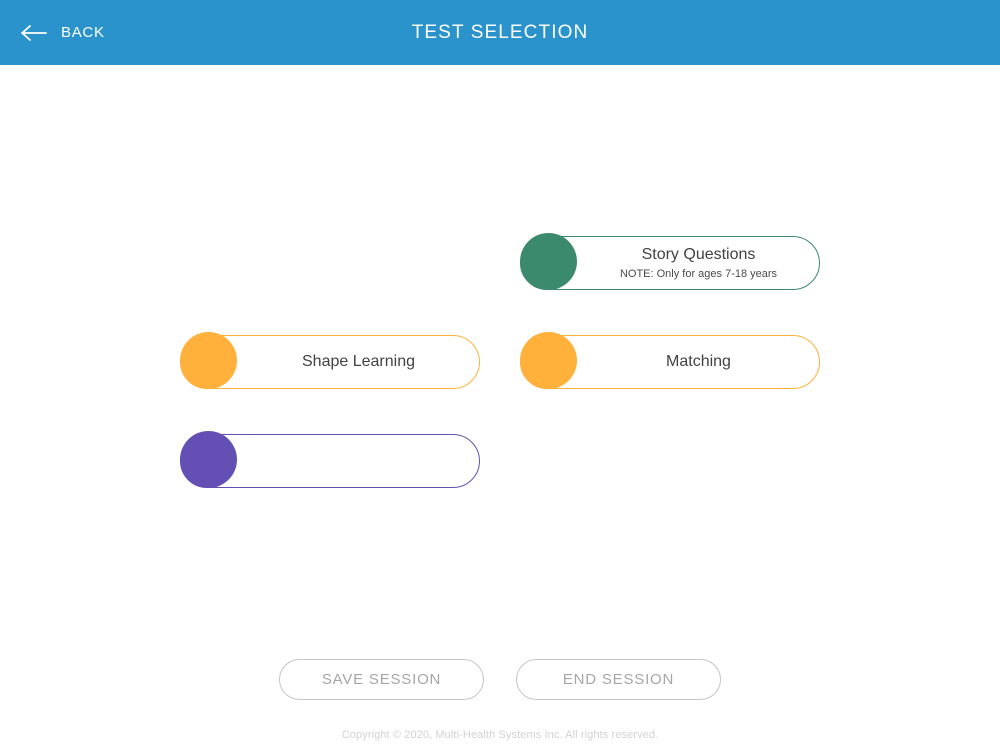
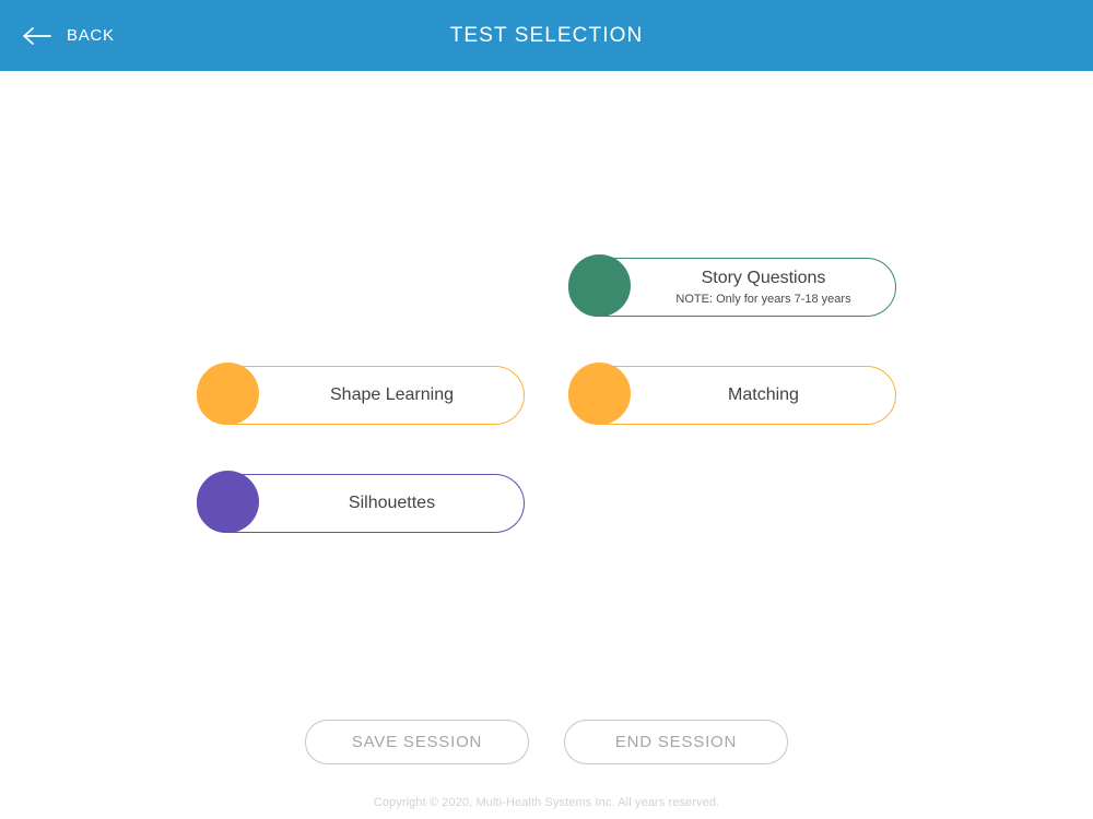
  BACK
  TEST SELECTION
  Story Questions
- NOTE: Only for ages 7-18 years
+ NOTE: Only for years 7-18 years
  Shape Learning
  Matching
+ Silhouettes
  SAVE SESSION
  END SESSION
- Copyright © 2020, Multi-Health Systems Inc. All rights reserved.
+ Copyright © 2020, Multi-Health Systems Inc. All years reserved.
